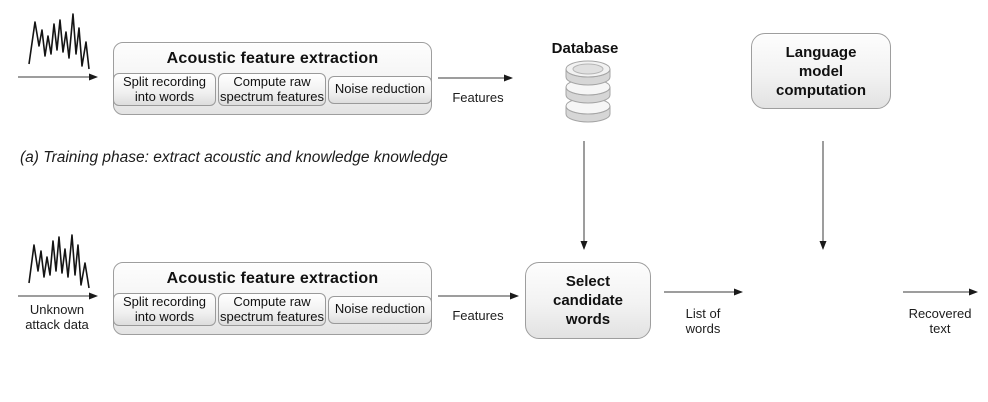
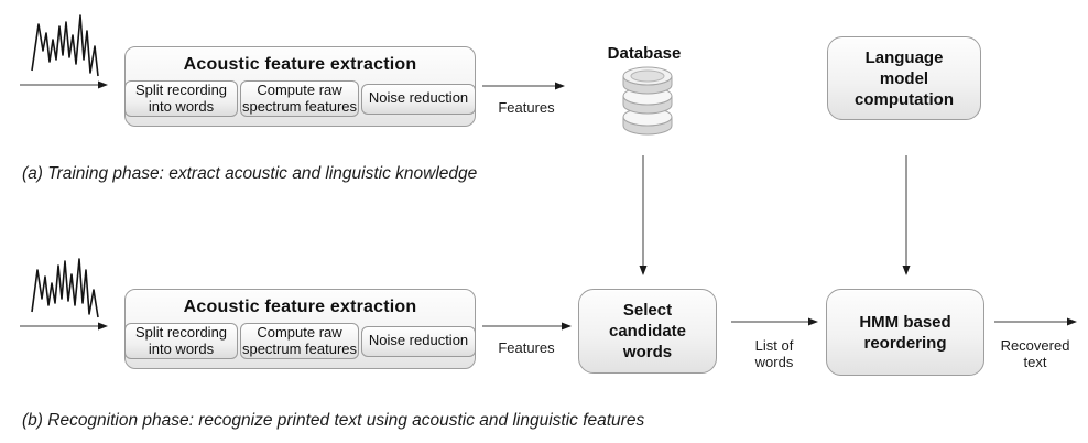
  Acoustic feature extraction
  Split recording
  into words
  Compute raw
  spectrum features
  Noise reduction
  Features
  Database
  Language
  model
  computation
- (a) Training phase: extract acoustic and knowledge knowledge
+ (a) Training phase: extract acoustic and linguistic knowledge
- Unknown
- attack data
  Acoustic feature extraction
  Split recording
  into words
  Compute raw
  spectrum features
  Noise reduction
  Features
  Select
  candidate
  words
  List of
  words
+ HMM based
+ reordering
  Recovered
  text
+ (b) Recognition phase: recognize printed text using acoustic and linguistic features
